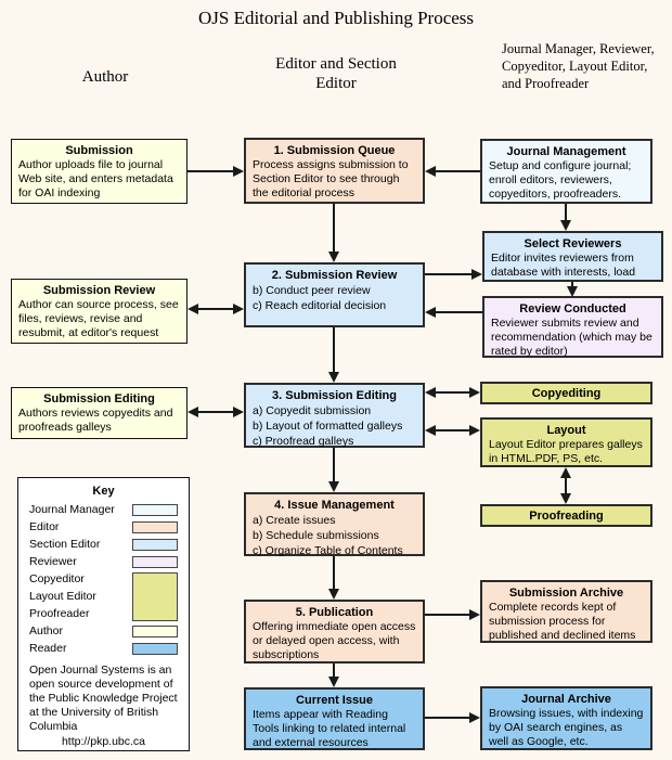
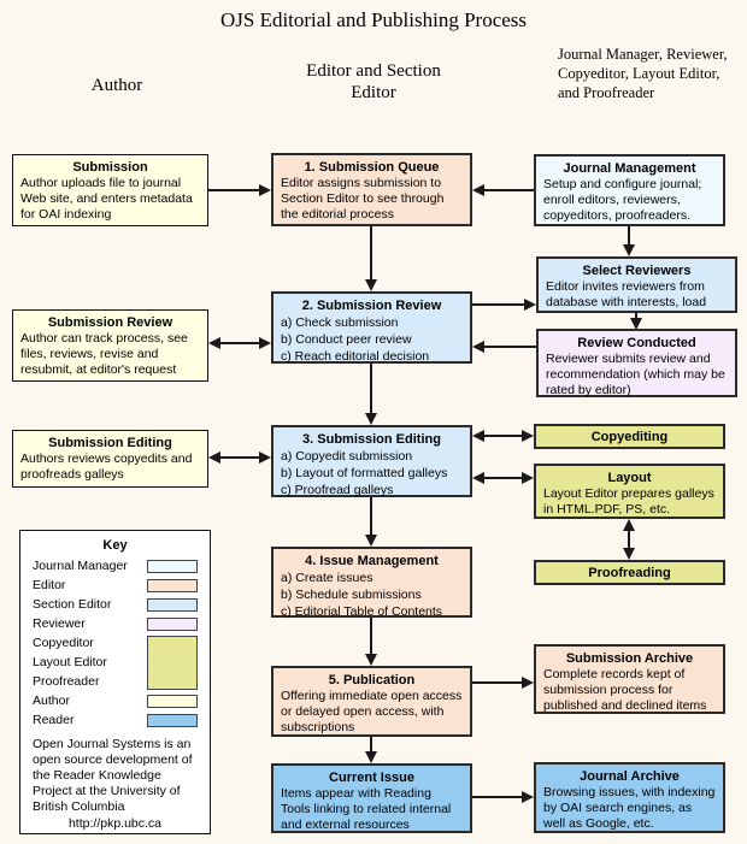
  OJS Editorial and Publishing Process
  Author
  Editor and Section Editor
  Journal Manager, Reviewer, Copyeditor, Layout Editor, and Proofreader
  Submission
  Author uploads file to journal Web site, and enters metadata for OAI indexing
  Submission Review
- Author can source process, see files, reviews, revise and resubmit, at editor's request
+ Author can track process, see files, reviews, revise and resubmit, at editor's request
  Submission Editing
  Authors reviews copyedits and proofreads galleys
  1. Submission Queue
- Process assigns submission to Section Editor to see through the editorial process
+ Editor assigns submission to Section Editor to see through the editorial process
  2. Submission Review
+ a) Check submission
  b) Conduct peer review
  c) Reach editorial decision
  3. Submission Editing
  a) Copyedit submission
  b) Layout of formatted galleys
  c) Proofread galleys
  4. Issue Management
  a) Create issues
  b) Schedule submissions
- c) Organize Table of Contents
+ c) Editorial Table of Contents
  5. Publication
  Offering immediate open access or delayed open access, with subscriptions
  Current Issue
  Items appear with Reading Tools linking to related internal and external resources
  Journal Management
  Setup and configure journal; enroll editors, reviewers, copyeditors, proofreaders.
  Select Reviewers
  Editor invites reviewers from database with interests, load
  Review Conducted
  Reviewer submits review and recommendation (which may be rated by editor)
  Copyediting
  Layout
  Layout Editor prepares galleys in HTML.PDF, PS, etc.
  Proofreading
  Submission Archive
  Complete records kept of submission process for published and declined items
  Journal Archive
  Browsing issues, with indexing by OAI search engines, as well as Google, etc.
  Key
  Journal Manager
  Editor
  Section Editor
  Reviewer
  Copyeditor
  Layout Editor
  Proofreader
  Author
  Reader
- Open Journal Systems is an open source development of the Public Knowledge Project at the University of British Columbia
+ Open Journal Systems is an open source development of the Reader Knowledge Project at the University of British Columbia
  http://pkp.ubc.ca
